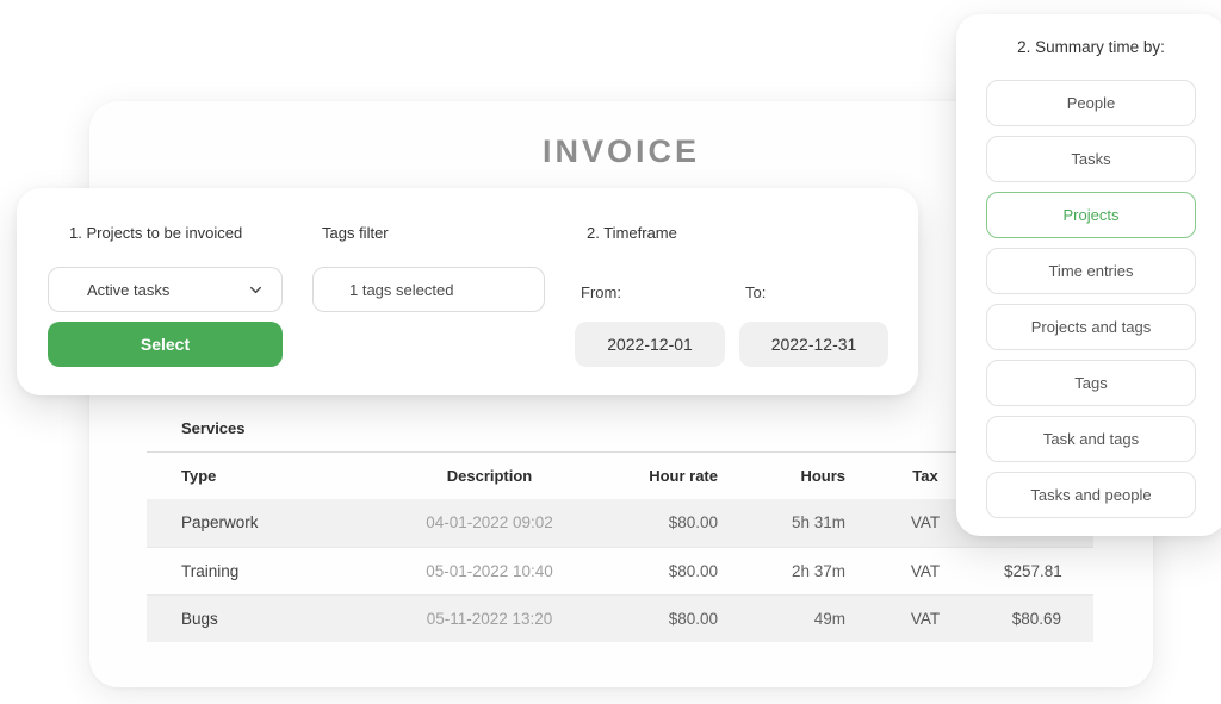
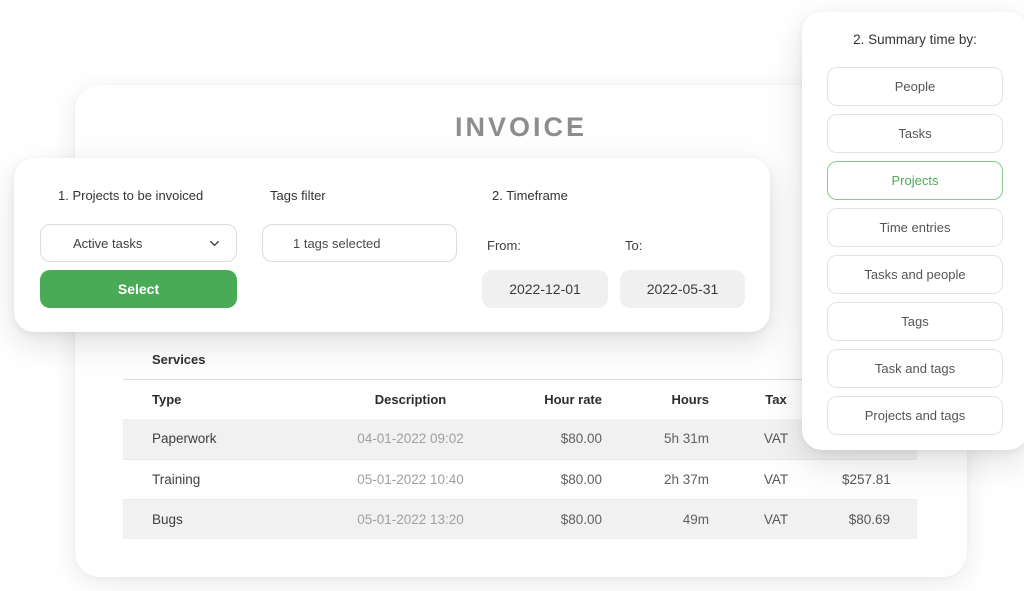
  INVOICE
  Services
  Type	Description	Hour rate	Hours	Tax
  Paperwork	04-01-2022 09:02	$80.00	5h 31m	VAT
  Training	05-01-2022 10:40	$80.00	2h 37m	VAT	$257.81
- Bugs	05-11-2022 13:20	$80.00	49m	VAT	$80.69
+ Bugs	05-01-2022 13:20	$80.00	49m	VAT	$80.69
  1. Projects to be invoiced
  Tags filter
  2. Timeframe
  Active tasks
  Select
  1 tags selected
  From:
  To:
  2022-12-01
- 2022-12-31
+ 2022-05-31
  2. Summary time by:
  People
  Tasks
  Projects
  Time entries
- Projects and tags
+ Tasks and people
  Tags
  Task and tags
- Tasks and people
+ Projects and tags
